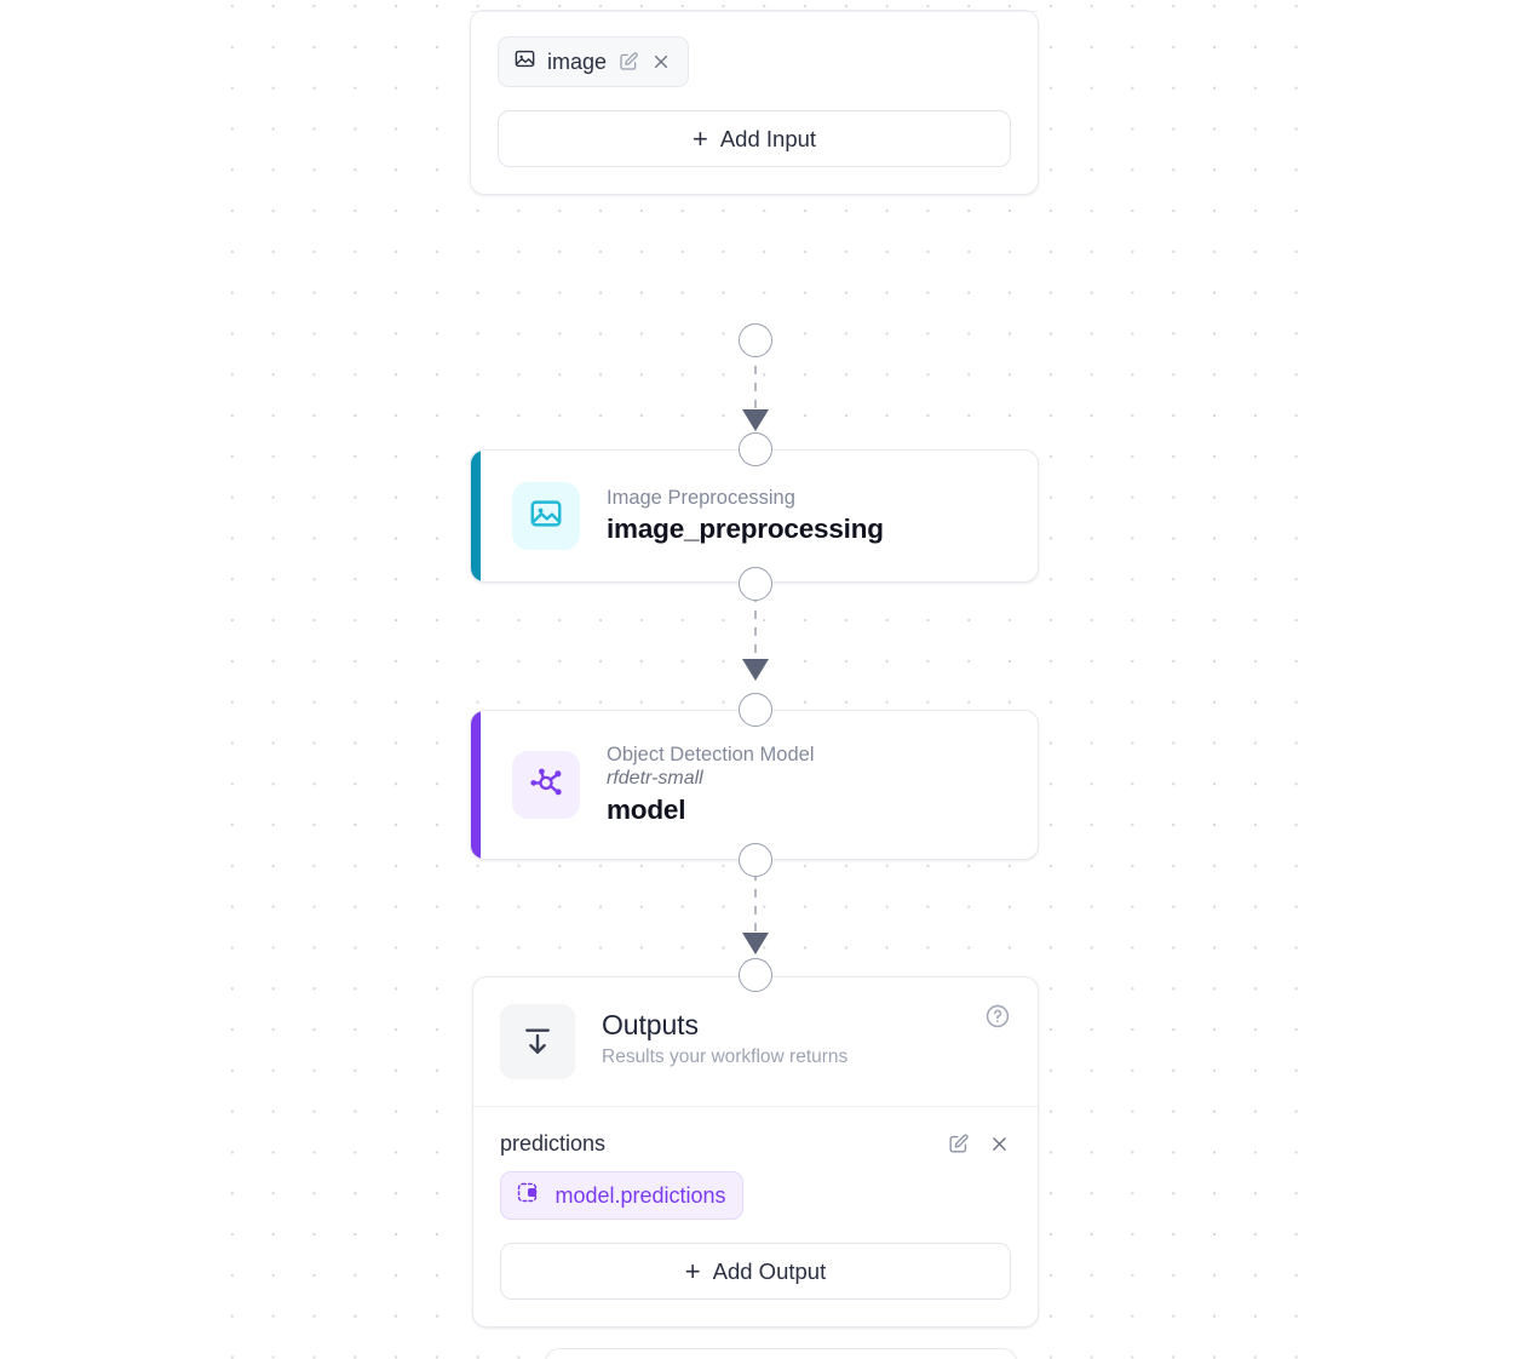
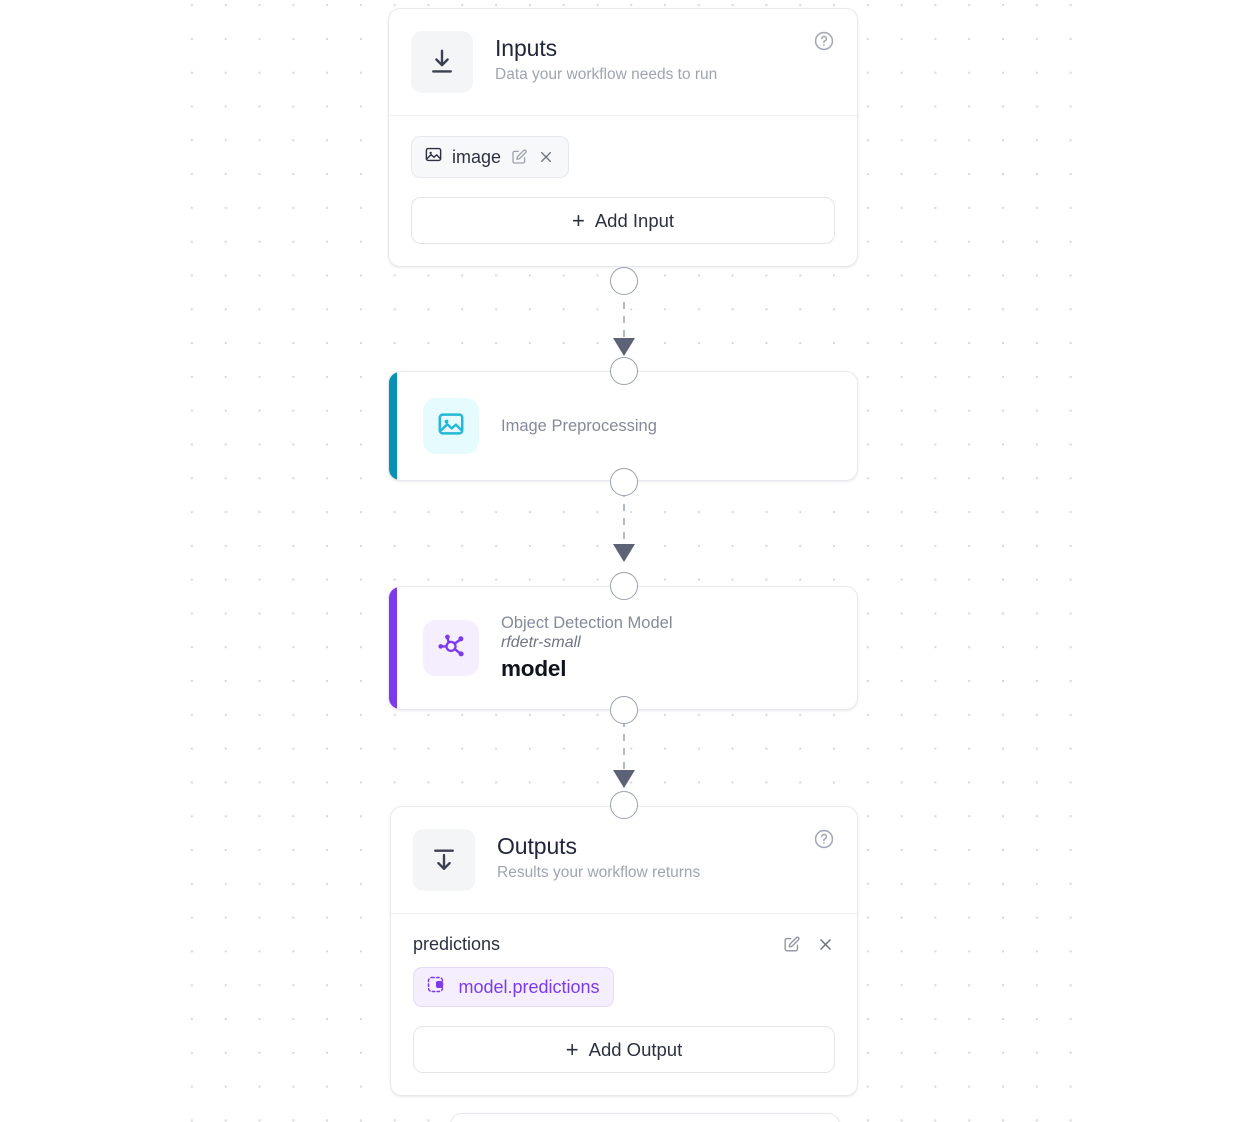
+ Inputs
+ Data your workflow needs to run
  image
  +
  Add Input
  Image Preprocessing
- image_preprocessing
  Object Detection Model
  rfdetr-small
  model
  Outputs
  Results your workflow returns
  predictions
  model.predictions
  +
  Add Output
